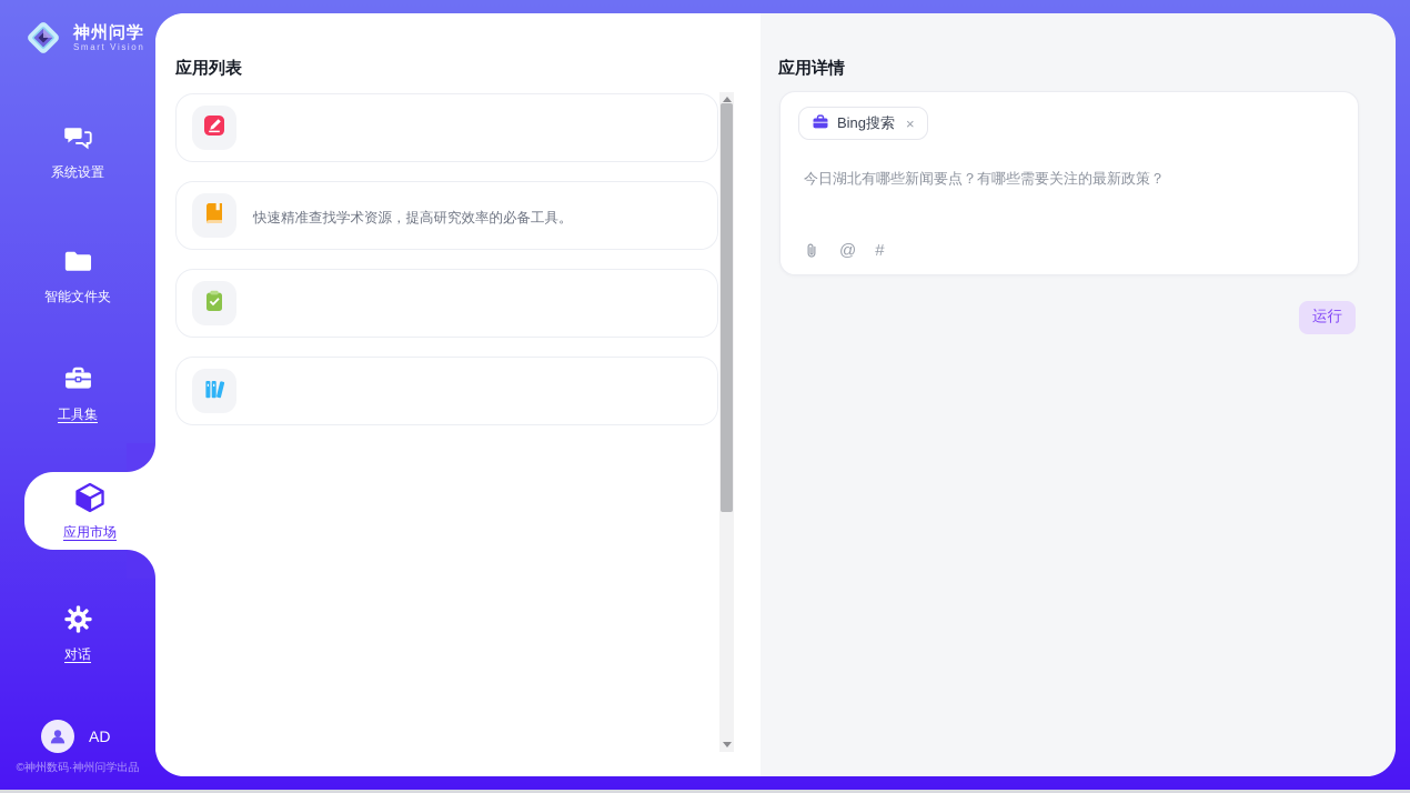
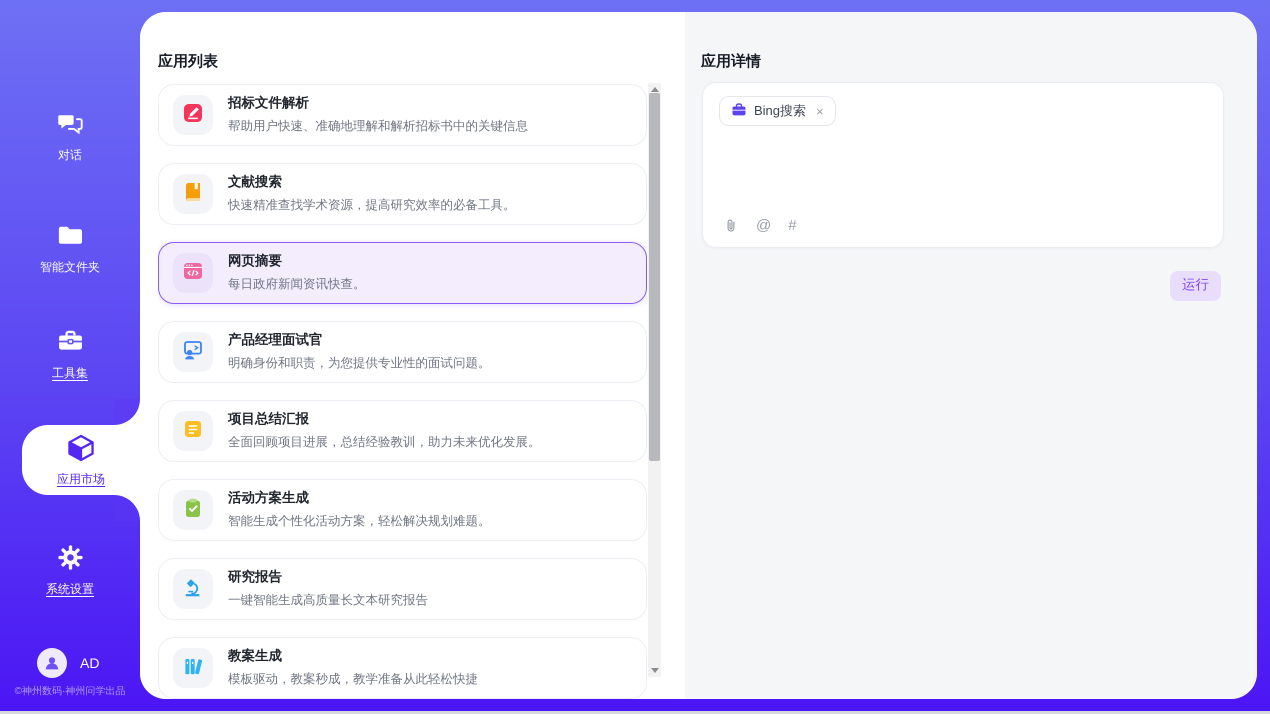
- 神州问学
- Smart Vision
- 系统设置
+ 对话
  智能文件夹
  工具集
  应用市场
- 对话
+ 系统设置
  AD
  ©神州数码·神州问学出品
  应用列表
+ 招标文件解析
+ 帮助用户快速、准确地理解和解析招标书中的关键信息
+ 文献搜索
  快速精准查找学术资源，提高研究效率的必备工具。
+ 网页摘要
+ 每日政府新闻资讯快查。
+ 产品经理面试官
+ 明确身份和职责，为您提供专业性的面试问题。
+ 项目总结汇报
+ 全面回顾项目进展，总结经验教训，助力未来优化发展。
+ 活动方案生成
+ 智能生成个性化活动方案，轻松解决规划难题。
+ 研究报告
+ 一键智能生成高质量长文本研究报告
+ 教案生成
+ 模板驱动，教案秒成，教学准备从此轻松快捷
  应用详情
  Bing搜索
  ×
- 今日湖北有哪些新闻要点？有哪些需要关注的最新政策？
  @
  #
  运行
